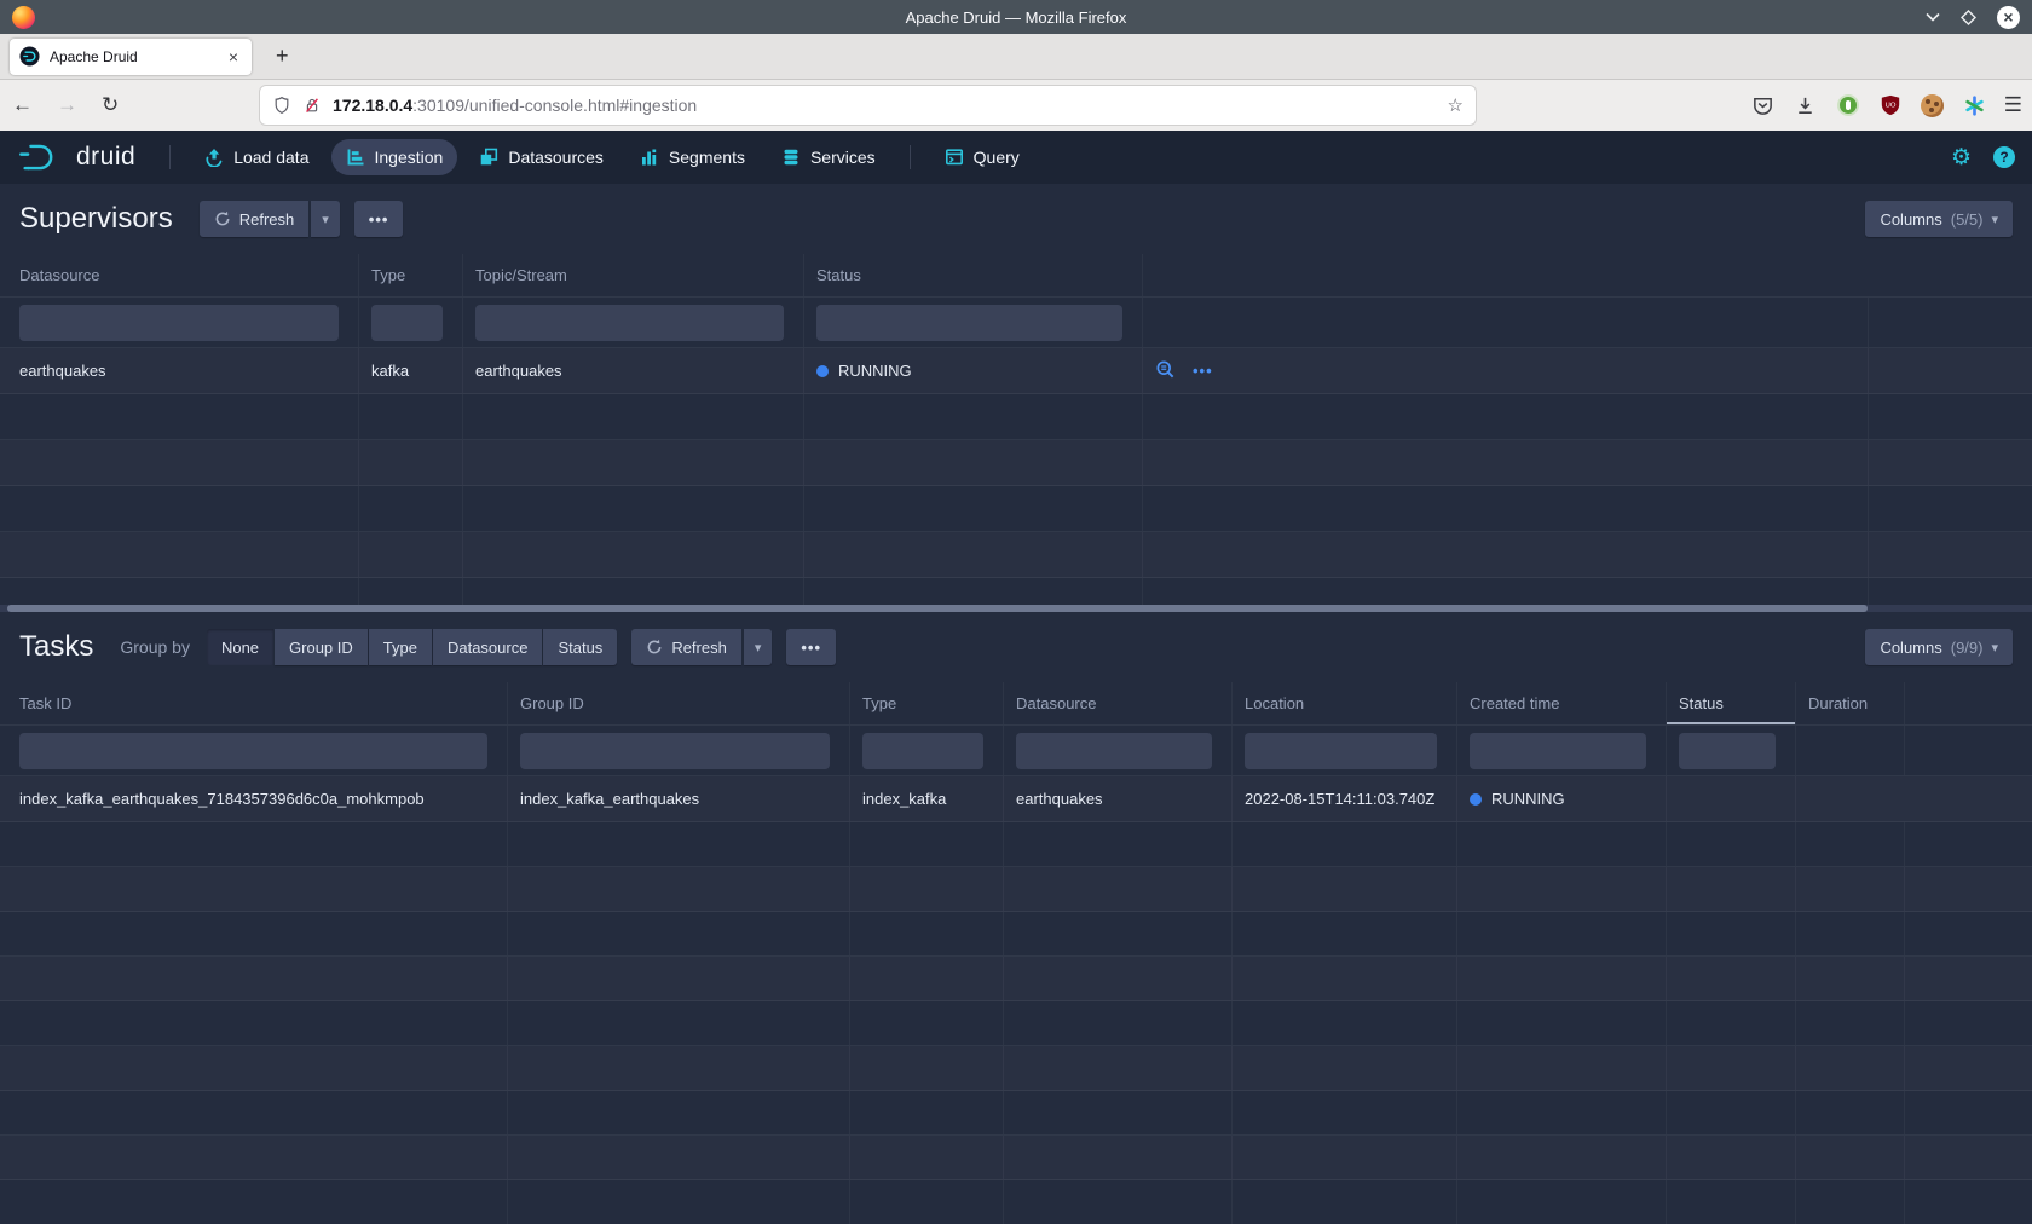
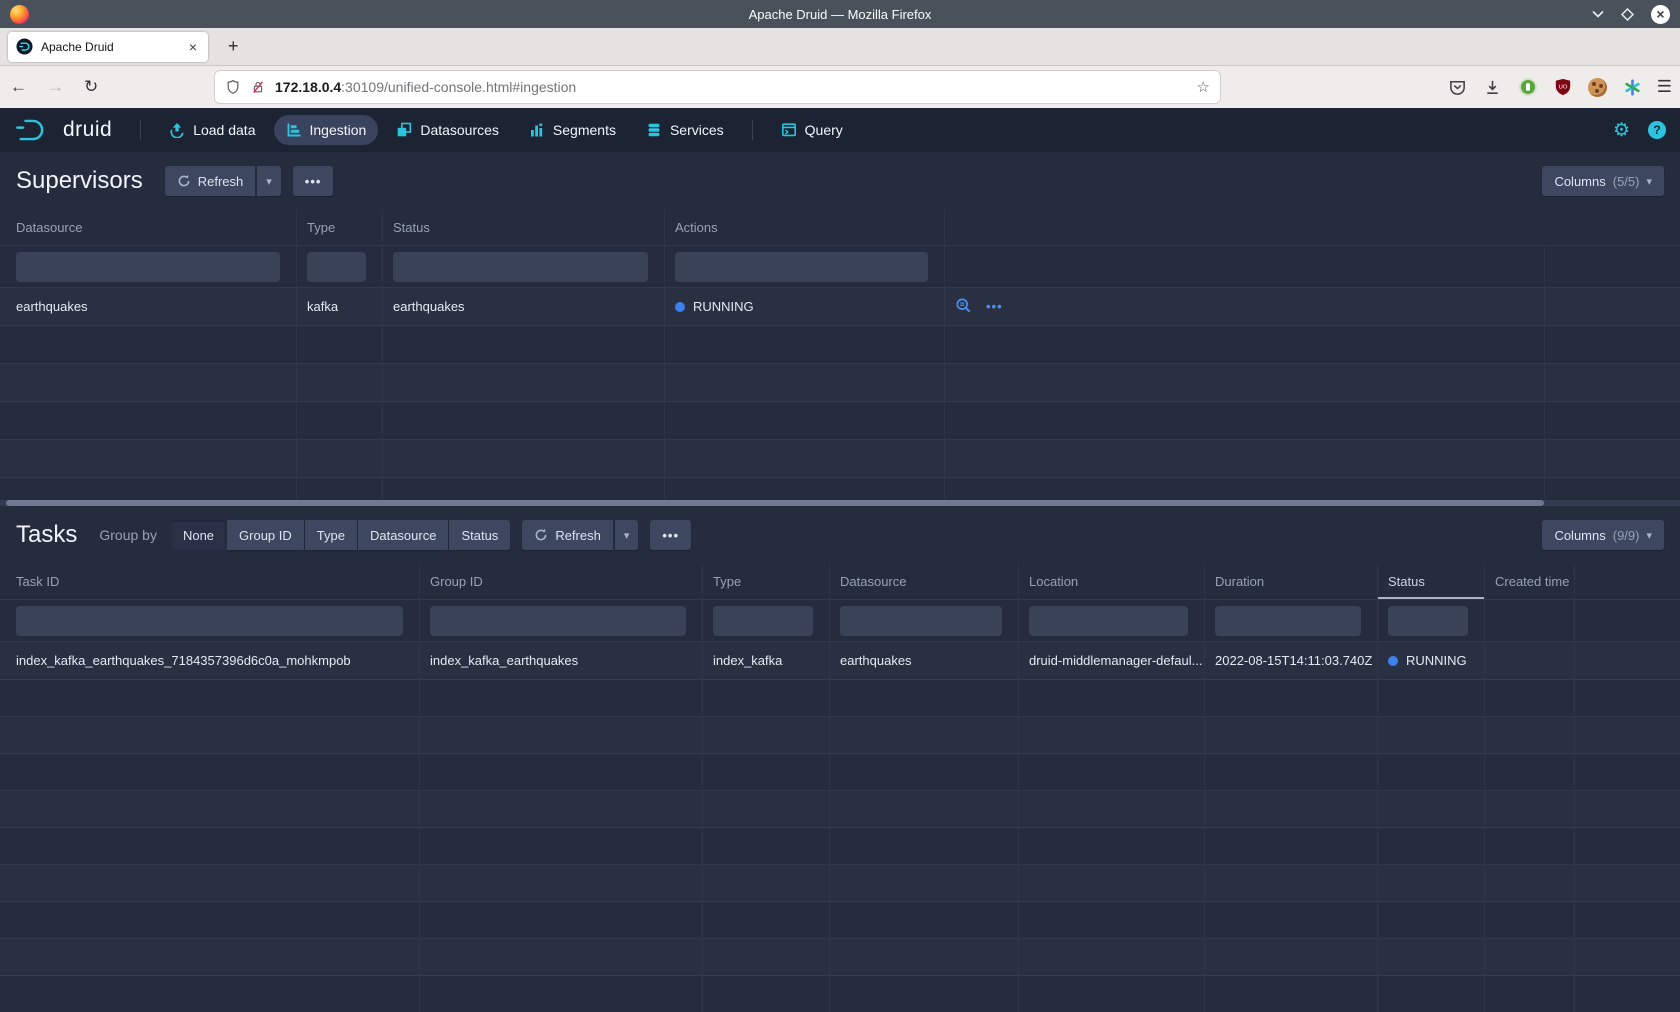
  Apache Druid — Mozilla Firefox
  ×
  Apache Druid
  ×
  +
  ←
  →
  ↻
  172.18.0.4:30109/unified-console.html#ingestion
  ☆
  ☰
  druid
  Load data
  Ingestion
  Datasources
  Segments
  Services
  Query
  ⚙
  ?
  Supervisors
  Refresh
  ▾
  •••
  Columns
  (5/5)
  ▾
  Datasource
  Type
- Topic/Stream
  Status
+ Actions
  earthquakes
  kafka
  earthquakes
  RUNNING
  •••
  Tasks
  Group by
  None
  Group ID
  Type
  Datasource
  Status
  Refresh
  ▾
  •••
  Columns
  (9/9)
  ▾
  Task ID
  Group ID
  Type
  Datasource
  Location
- Created time
+ Duration
  Status
- Duration
+ Created time
  index_kafka_earthquakes_7184357396d6c0a_mohkmpob
  index_kafka_earthquakes
  index_kafka
  earthquakes
+ druid-middlemanager-defaul...
  2022-08-15T14:11:03.740Z
  RUNNING
